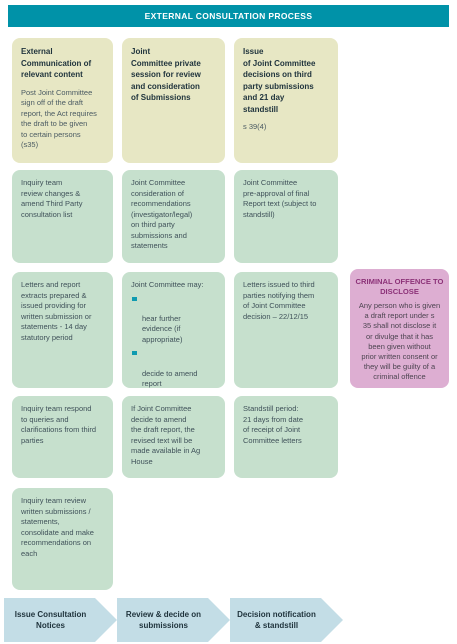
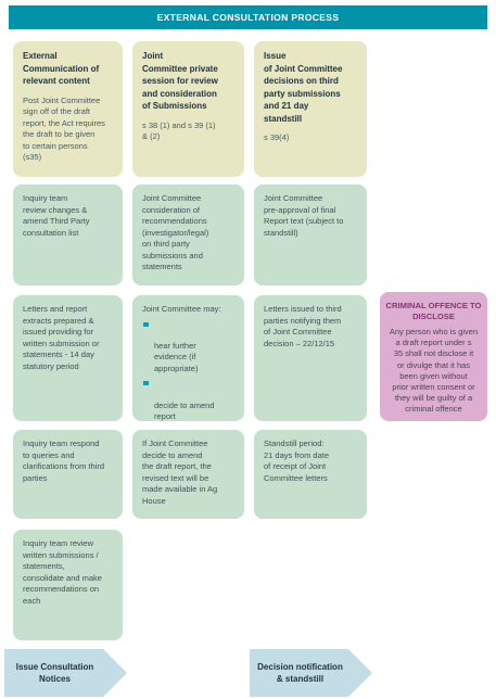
  EXTERNAL CONSULTATION PROCESS
  External
  Communication of
  relevant content
  Post Joint Committee
  sign off of the draft
  report, the Act requires
  the draft to be given
  to certain persons
  (s35)
  Inquiry team
  review changes &
  amend Third Party
  consultation list
  Letters and report
  extracts prepared &
  issued providing for
  written submission or
  statements - 14 day
  statutory period
  Inquiry team respond
  to queries and
  clarifications from third
  parties
  Inquiry team review
  written submissions /
  statements,
  consolidate and make
  recommendations on
  each
  Joint
  Committee private
  session for review
  and consideration
  of Submissions
+ s 38 (1) and s 39 (1)
+ & (2)
  Joint Committee
  consideration of
  recommendations
  (investigator/legal)
  on third party
  submissions and
  statements
  Joint Committee may:
  hear further
  evidence (if
  appropriate)
  decide to amend
  report
  If Joint Committee
  decide to amend
  the draft report, the
  revised text will be
  made available in Ag
  House
  Issue
  of Joint Committee
  decisions on third
  party submissions
  and 21 day
  standstill
  s 39(4)
  Joint Committee
  pre-approval of final
  Report text (subject to
  standstill)
  Letters issued to third
  parties notifying them
  of Joint Committee
  decision – 22/12/15
  Standstill period:
  21 days from date
  of receipt of Joint
  Committee letters
  CRIMINAL OFFENCE TO
  DISCLOSE
  Any person who is given
  a draft report under s
  35 shall not disclose it
  or divulge that it has
  been given without
  prior written consent or
  they will be guilty of a
  criminal offence
  Issue Consultation
  Notices
- Review & decide on
- submissions
  Decision notification
  & standstill
